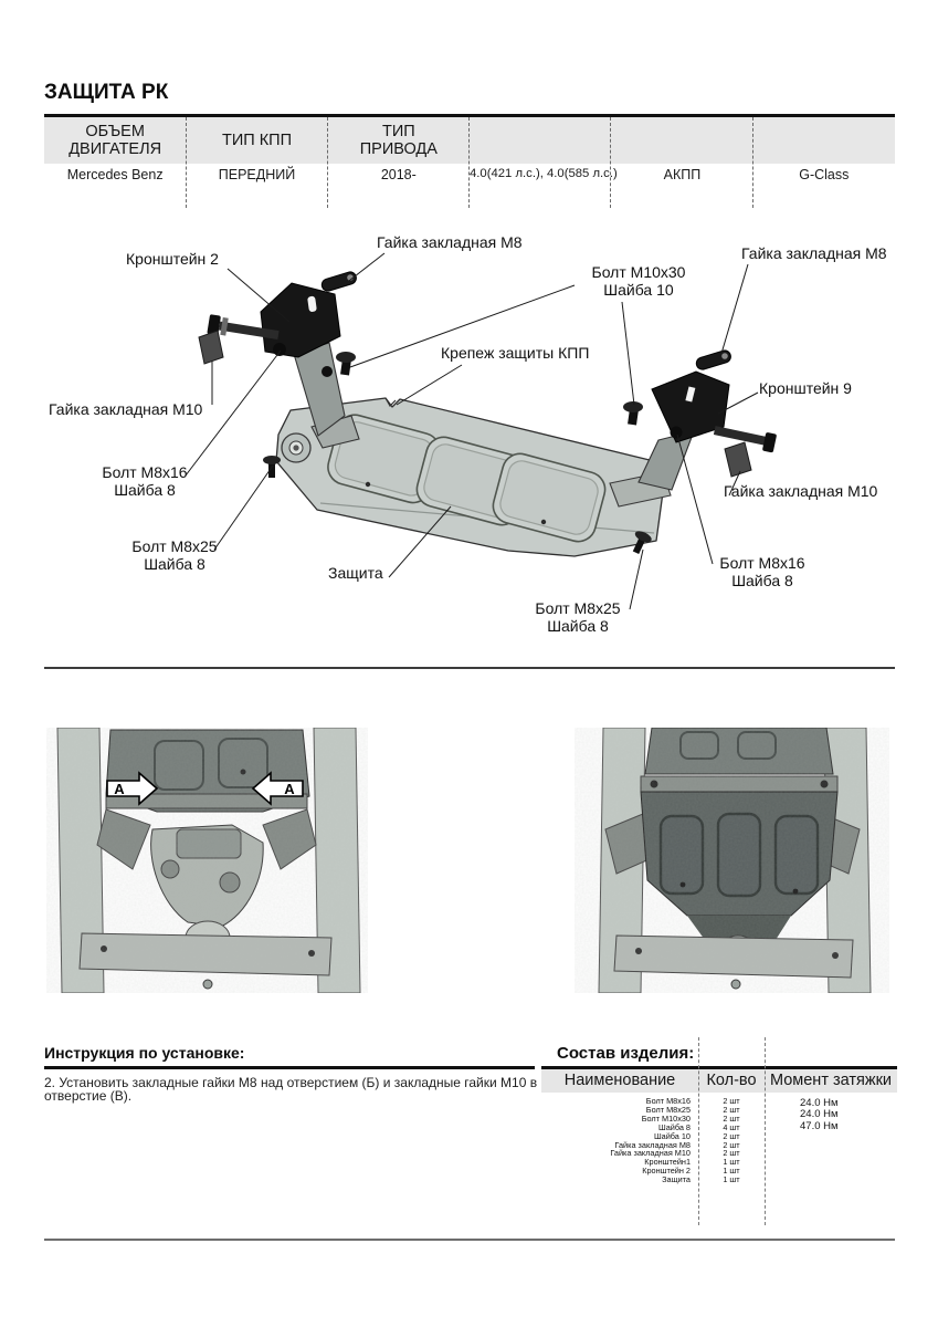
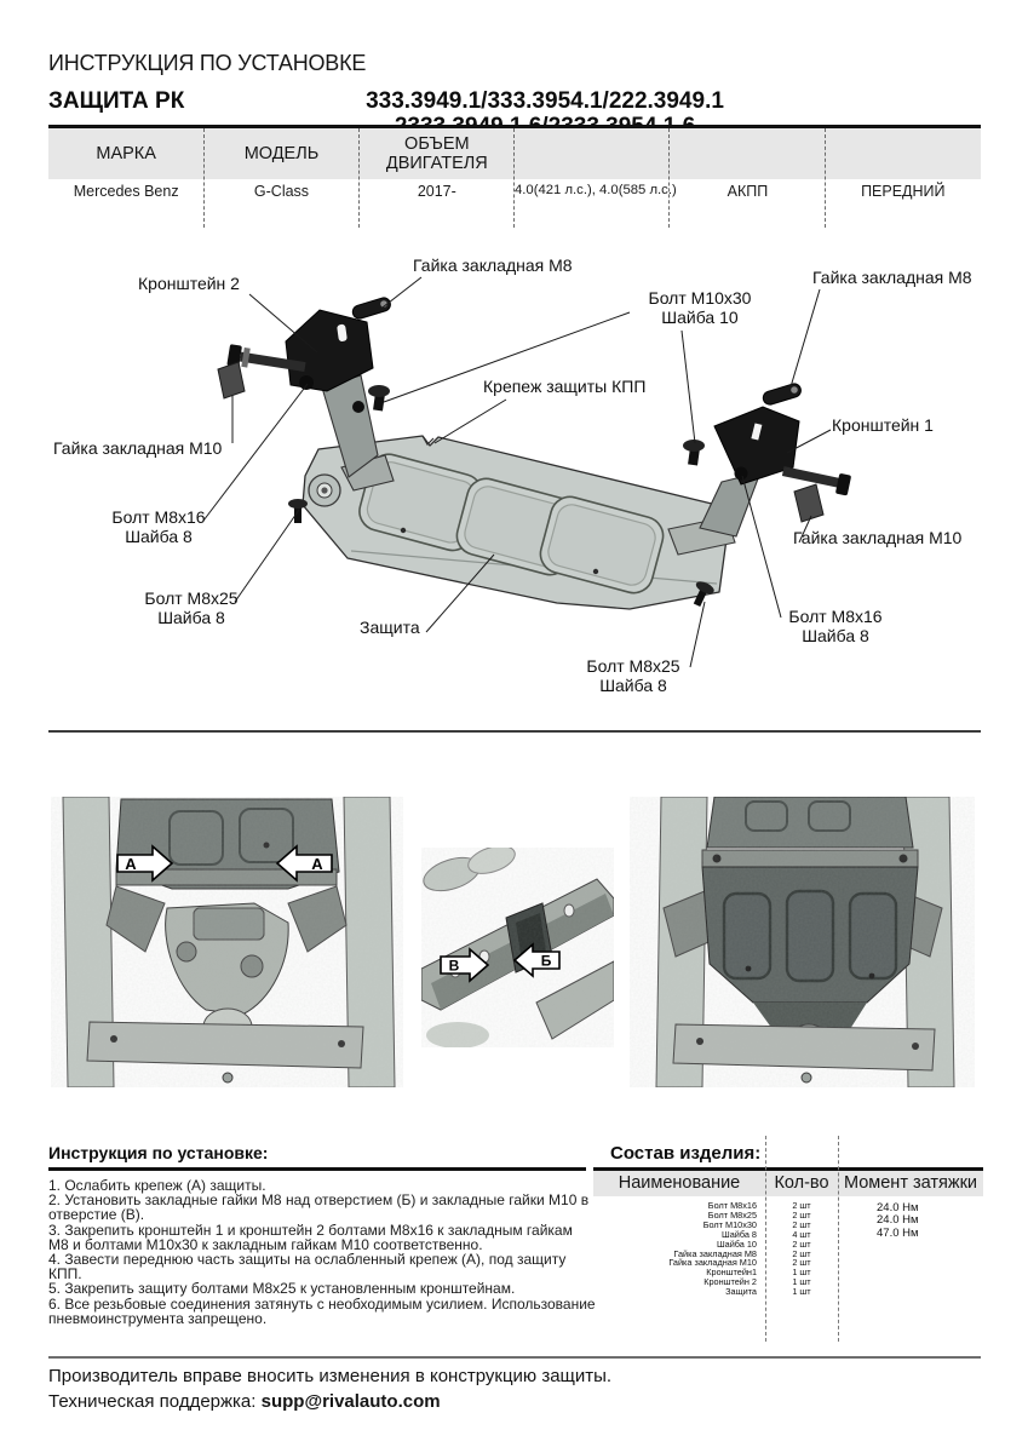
+ ИНСТРУКЦИЯ ПО УСТАНОВКЕ
  ЗАЩИТА РК
+ 333.3949.1/333.3954.1/222.3949.1
+ МАРКА
+ МОДЕЛЬ
  ОБЪЕМ
  ДВИГАТЕЛЯ
- ТИП КПП
- ТИП
- ПРИВОДА
  Mercedes Benz
- ПЕРЕДНИЙ
+ G-Class
- 2018-
+ 2017-
  4.0(421 л.с.), 4.0(585 л.с
  АКПП
- G-Class
+ ПЕРЕДНИЙ
  Гайка закладная М8
  Кронштейн 2
  Болт М10х30
  Шайба 10
  Гайка закладная М8
  Крепеж защиты КПП
- Кронштейн 9
+ Кронштейн 1
  Гайка закладная М10
  Болт М8х16
  Шайба 8
  Гайка закладная М10
  Болт М8х25
  Шайба 8
  Защита
  Болт М8х16
  Шайба 8
  Болт М8х25
  Шайба 8
  А
  А
+ В
+ Б
  Инструкция по установке:
+ 1. Ослабить крепеж (А) защиты.
  2. Установить закладные гайки М8 над отверстием (Б) и закладные гайки М10 в отверстие (В).
+ 3. Закрепить кронштейн 1 и кронштейн 2 болтами М8х16 к закладным гайкам М8 и болтами М10х30 к закладным гайкам М10 соответственно.
+ 4. Завести переднюю часть защиты на ослабленный крепеж (А), под защиту КПП.
+ 5. Закрепить защиту болтами М8х25 к установленным кронштейнам.
+ 6. Все резьбовые соединения затянуть с необходимым усилием. Использование пневмоинструмента запрещено.
  Состав изделия:
  Наименование
  Кол-во
  Момент затяжки
  Болт М8х16
  Болт М8х25
  Болт М10х30
  Шайба 8
  Шайба 10
  Гайка закладная М8
  Гайка закладная М10
  Кронштейн1
  Кронштейн 2
  Защита
  2 шт
  2 шт
  2 шт
  4 шт
  2 шт
  2 шт
  2 шт
  1 шт
  1 шт
  1 шт
  24.0 Нм
  24.0 Нм
  47.0 Нм
+ Производитель вправе вносить изменения в конструкцию защиты.
+ Техническая поддержка: supp@rivalauto.com
